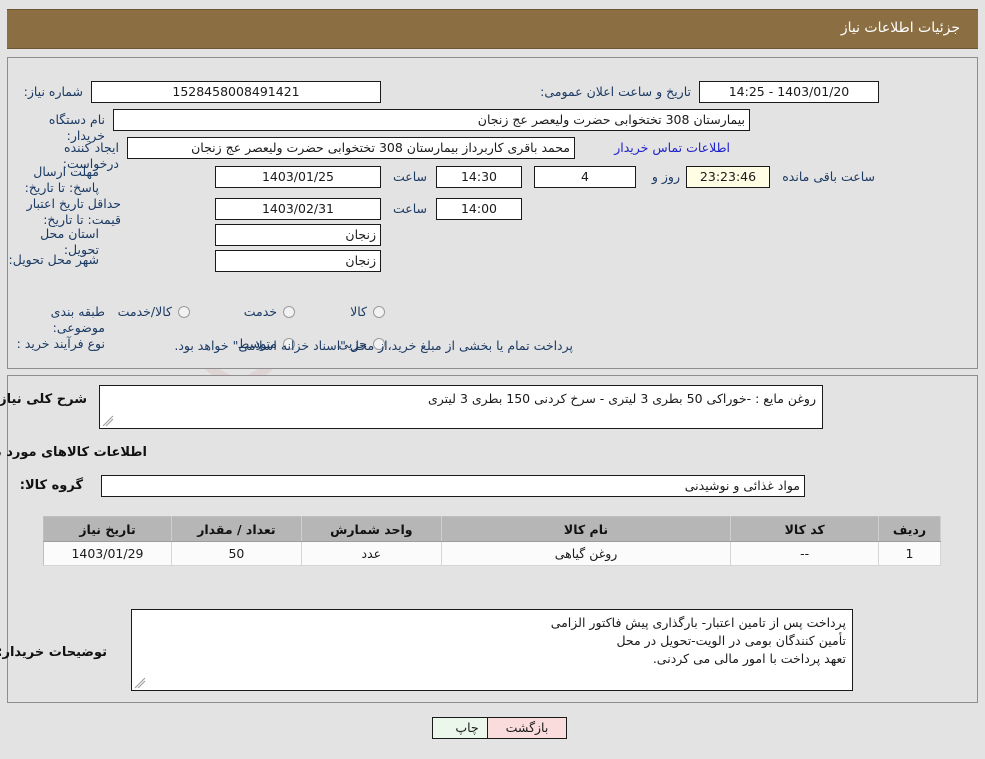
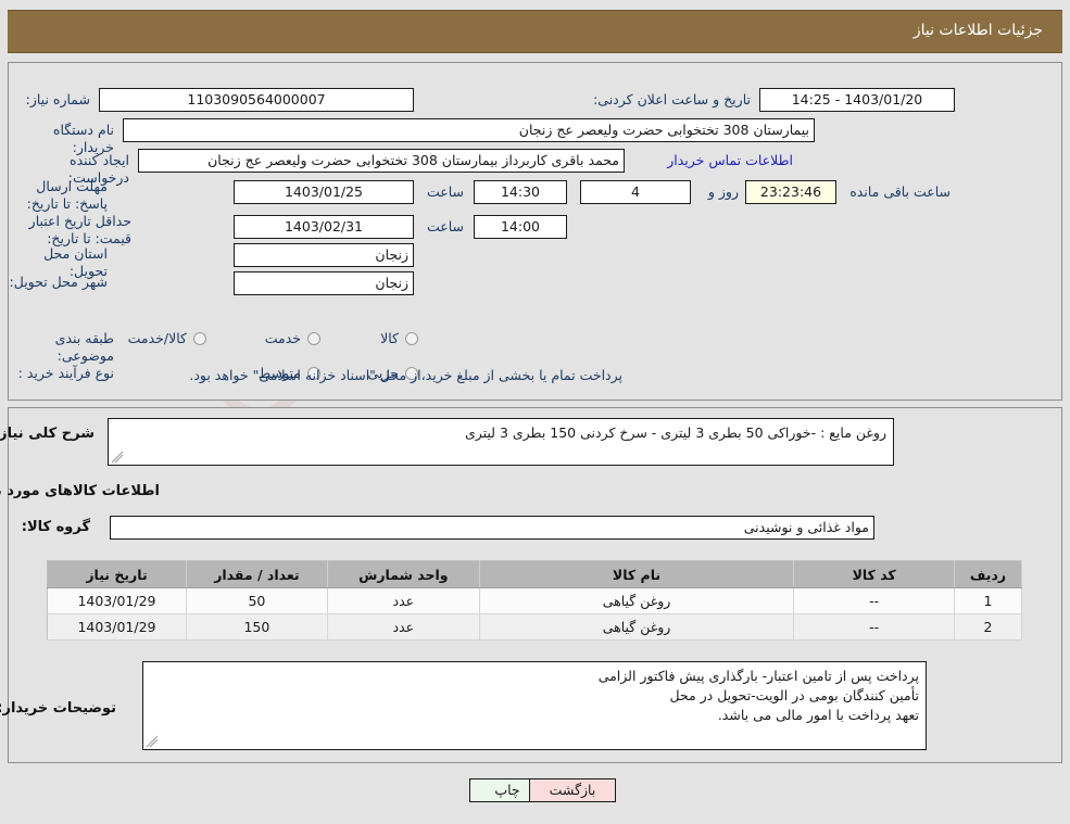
  جزئیات اطلاعات نیاز
  شماره نیاز:
- 1528458008491421
+ 1103090564000007
- تاریخ و ساعت اعلان عمومی:
+ تاریخ و ساعت اعلان کردنی:
  14:25 - 1403/01/20
  نام دستگاه خریدار:
  بیمارستان 308 تختخوابی حضرت ولیعصر عج زنجان
  ایجاد کننده درخواست:
  محمد باقری کاربرداز بیمارستان 308 تختخوابی حضرت ولیعصر عج زنجان
  اطلاعات تماس خریدار
  مهلت ارسال پاسخ: تا تاریخ:
  1403/01/25
  ساعت
  14:30
  4
  روز و
  23:23:46
  ساعت باقی مانده
  حداقل تاریخ اعتبار قیمت: تا تاریخ:
  1403/02/31
  ساعت
  14:00
  استان محل تحویل:
  زنجان
  شهر محل تحویل:
  زنجان
  طبقه بندی موضوعی:
  کالا
  خدمت
  کالا/خدمت
  نوع فرآیند خرید :
  جزیی
  متوسط
  پرداخت تمام یا بخشی از مبلغ خرید،از محل "اسناد خزانه اسلامی" خواهد بود.
  شرح کلی نیاز
  روغن مایع : -خوراکی 50 بطری 3 لیتری - سرخ کردنی 150 بطری 3 لیتری
  اطلاعات کالاهای مورد
  گروه کالا:
  مواد غذائی و نوشیدنی
  ردیف	کد کالا	نام کالا	واحد شمارش	تعداد / مقدار	تاریخ نیاز
  1	--	روغن گیاهی	عدد	50	1403/01/29
+ 2	--	روغن گیاهی	عدد	150	1403/01/29
  توضیحات خریدار
  پرداخت پس از تامین اعتبار- بارگذاری پیش فاکتور الزامی
  تأمین کنندگان بومی در الویت-تحویل در محل
- تعهد پرداخت با امور مالی می کردنی.
+ تعهد پرداخت با امور مالی می باشد.
  چاپ
  بازگشت
